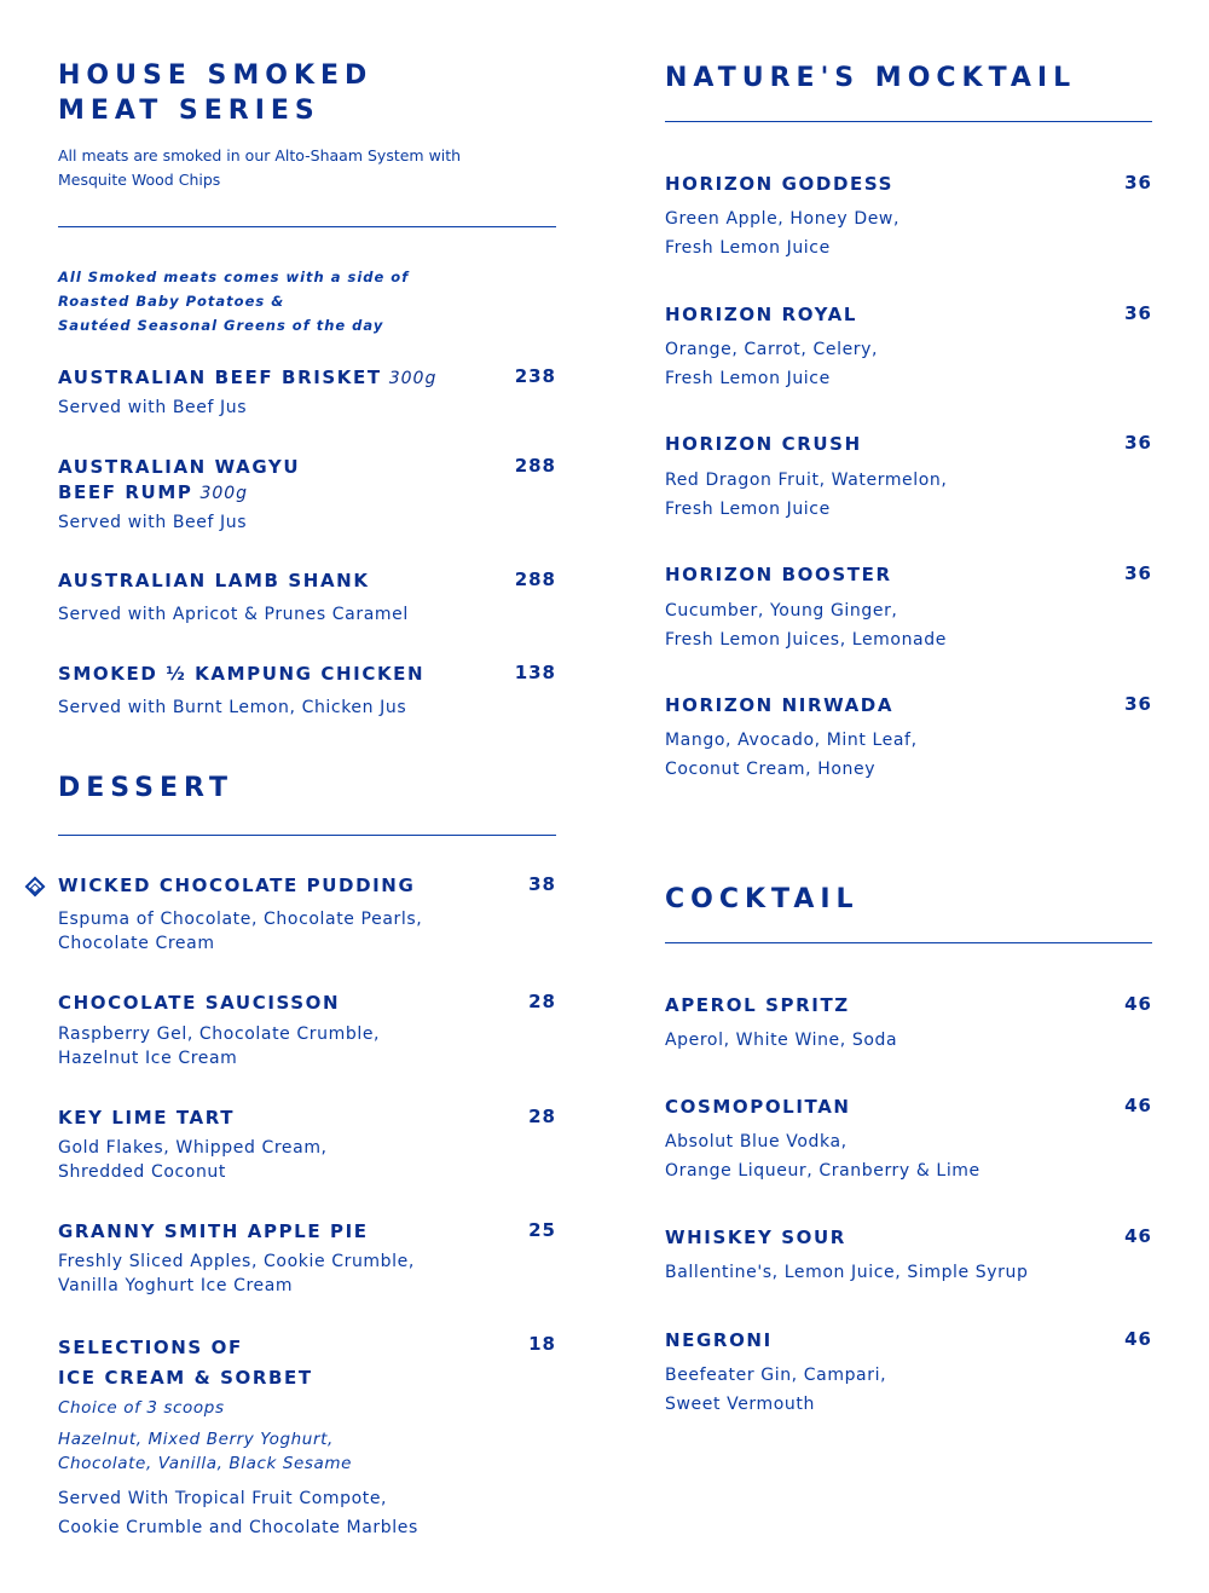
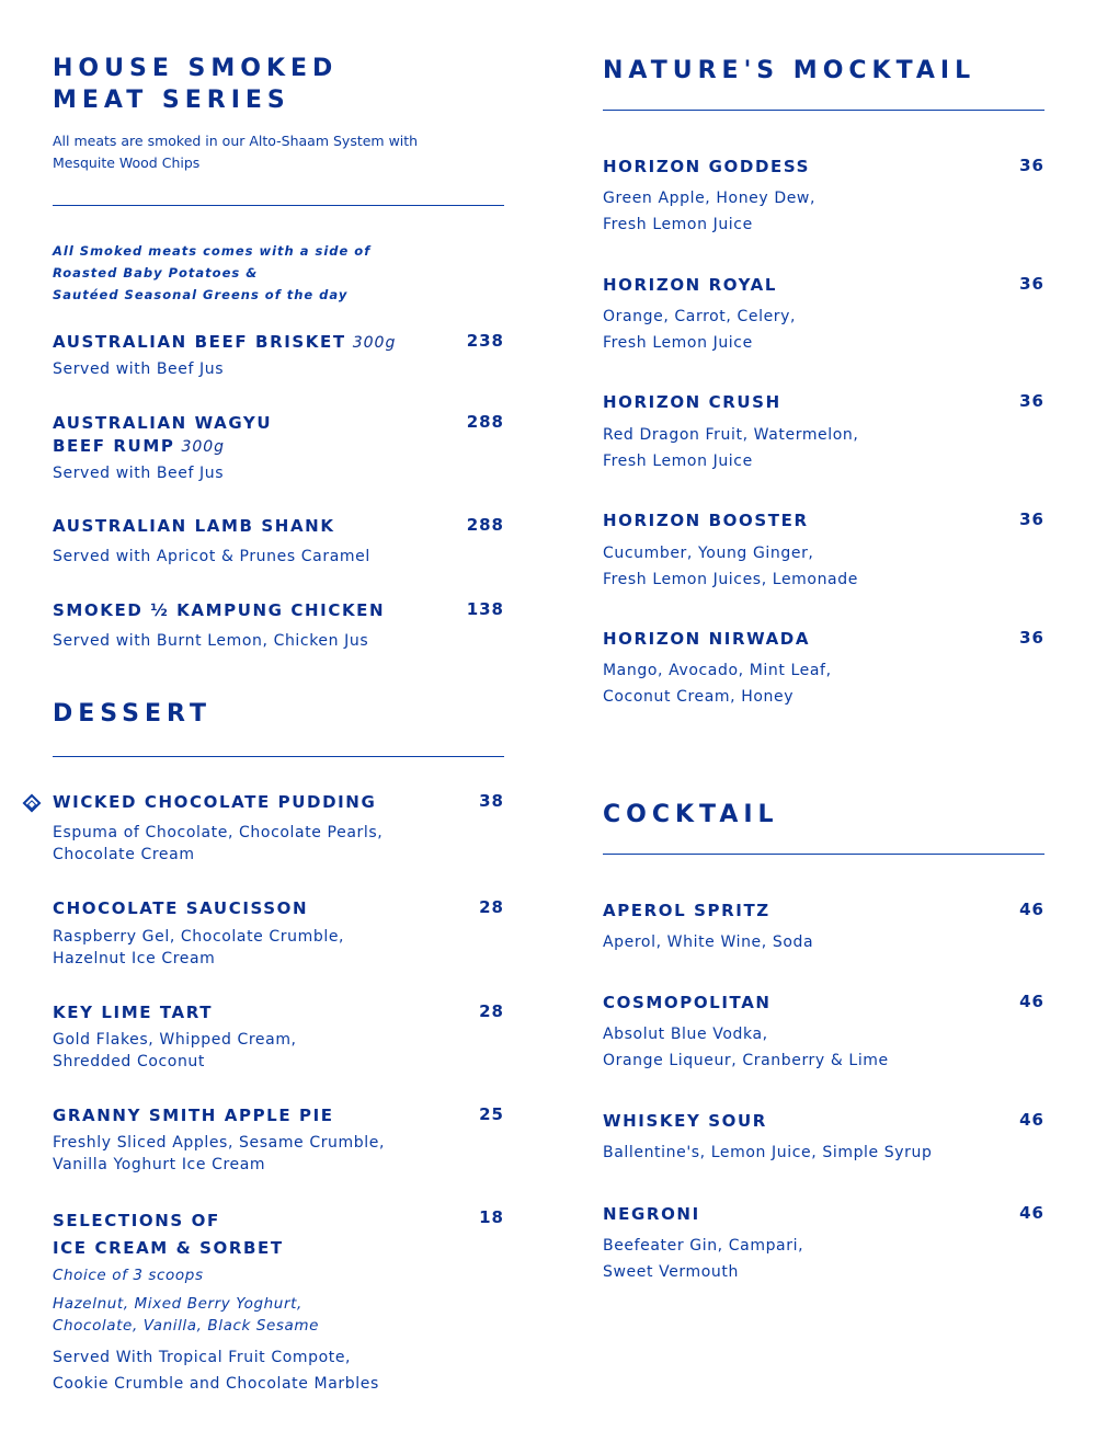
  HOUSE SMOKED
  MEAT SERIES
  All meats are smoked in our Alto-Shaam System with
  Mesquite Wood Chips
  All Smoked meats comes with a side of
  Roasted Baby Potatoes &
  Sautéed Seasonal Greens of the day
  AUSTRALIAN BEEF BRISKET 300g
  238
  Served with Beef Jus
  AUSTRALIAN WAGYU
  BEEF RUMP 300g
  288
  Served with Beef Jus
  AUSTRALIAN LAMB SHANK
  288
  Served with Apricot & Prunes Caramel
  SMOKED ½ KAMPUNG CHICKEN
  138
  Served with Burnt Lemon, Chicken Jus
  DESSERT
  WICKED CHOCOLATE PUDDING
  38
  Espuma of Chocolate, Chocolate Pearls,
  Chocolate Cream
  CHOCOLATE SAUCISSON
  28
  Raspberry Gel, Chocolate Crumble,
  Hazelnut Ice Cream
  KEY LIME TART
  28
  Gold Flakes, Whipped Cream,
  Shredded Coconut
  GRANNY SMITH APPLE PIE
  25
- Freshly Sliced Apples, Cookie Crumble,
+ Freshly Sliced Apples, Sesame Crumble,
  Vanilla Yoghurt Ice Cream
  SELECTIONS OF
  ICE CREAM & SORBET
  18
  Choice of 3 scoops
  Hazelnut, Mixed Berry Yoghurt,
  Chocolate, Vanilla, Black Sesame
  Served With Tropical Fruit Compote,
  Cookie Crumble and Chocolate Marbles
  NATURE'S MOCKTAIL
  HORIZON GODDESS
  36
  Green Apple, Honey Dew,
  Fresh Lemon Juice
  HORIZON ROYAL
  36
  Orange, Carrot, Celery,
  Fresh Lemon Juice
  HORIZON CRUSH
  36
  Red Dragon Fruit, Watermelon,
  Fresh Lemon Juice
  HORIZON BOOSTER
  36
  Cucumber, Young Ginger,
  Fresh Lemon Juices, Lemonade
  HORIZON NIRWADA
  36
  Mango, Avocado, Mint Leaf,
  Coconut Cream, Honey
  COCKTAIL
  APEROL SPRITZ
  46
  Aperol, White Wine, Soda
  COSMOPOLITAN
  46
  Absolut Blue Vodka,
  Orange Liqueur, Cranberry & Lime
  WHISKEY SOUR
  46
  Ballentine's, Lemon Juice, Simple Syrup
  NEGRONI
  46
  Beefeater Gin, Campari,
  Sweet Vermouth
